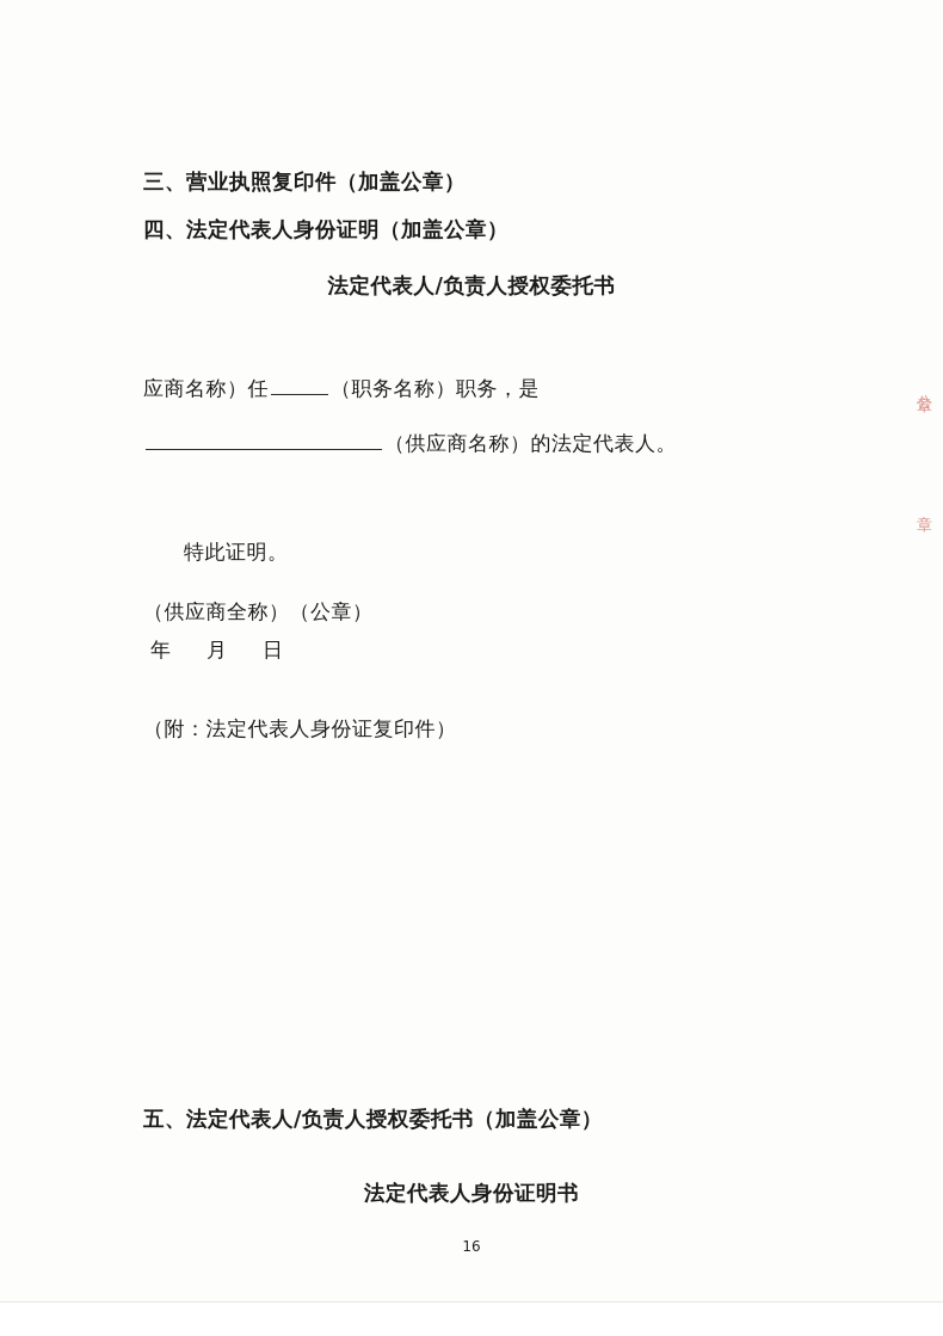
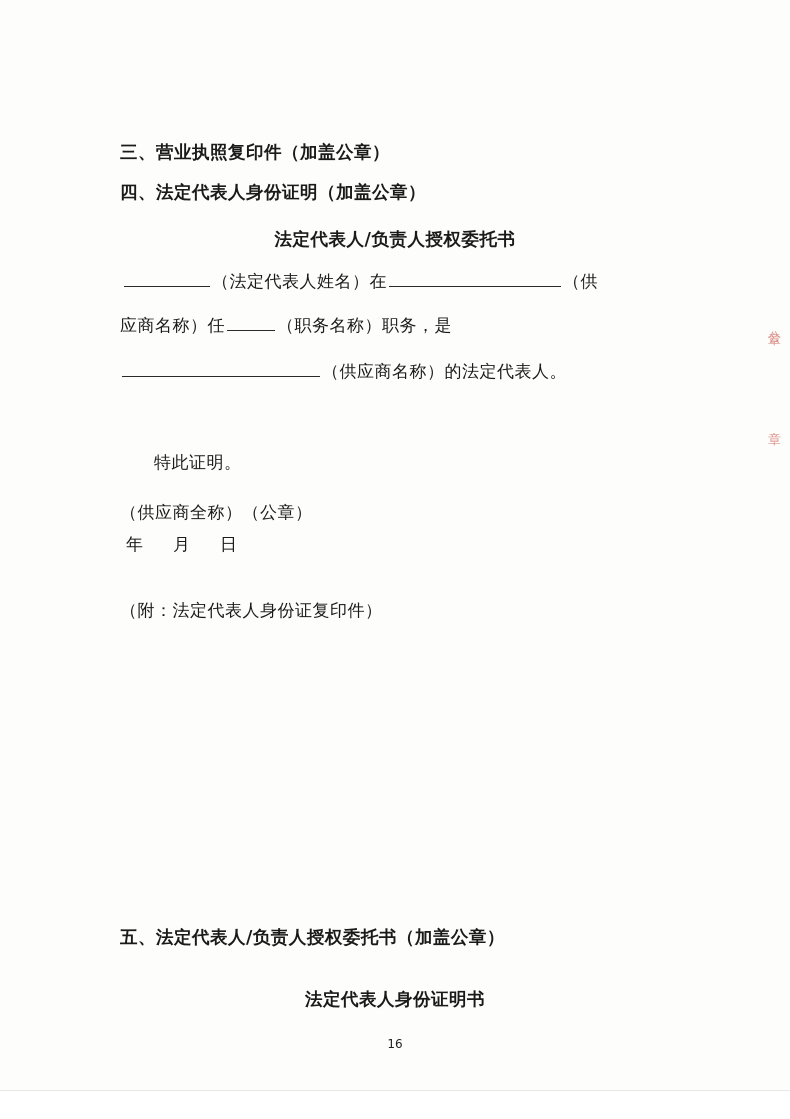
  三、营业执照复印件（加盖公章）
  四、法定代表人身份证明（加盖公章）
  法定代表人/负责人授权委托书
+ （法定代表人姓名）在 （供
  应商名称）任 （职务名称）职务，是
  （供应商名称）的法定代表人。
  特此证明。
  （供应商全称）（公章）
  年 月 日
  （附：法定代表人身份证复印件）
  五、法定代表人/负责人授权委托书（加盖公章）
  法定代表人身份证明书
  16
